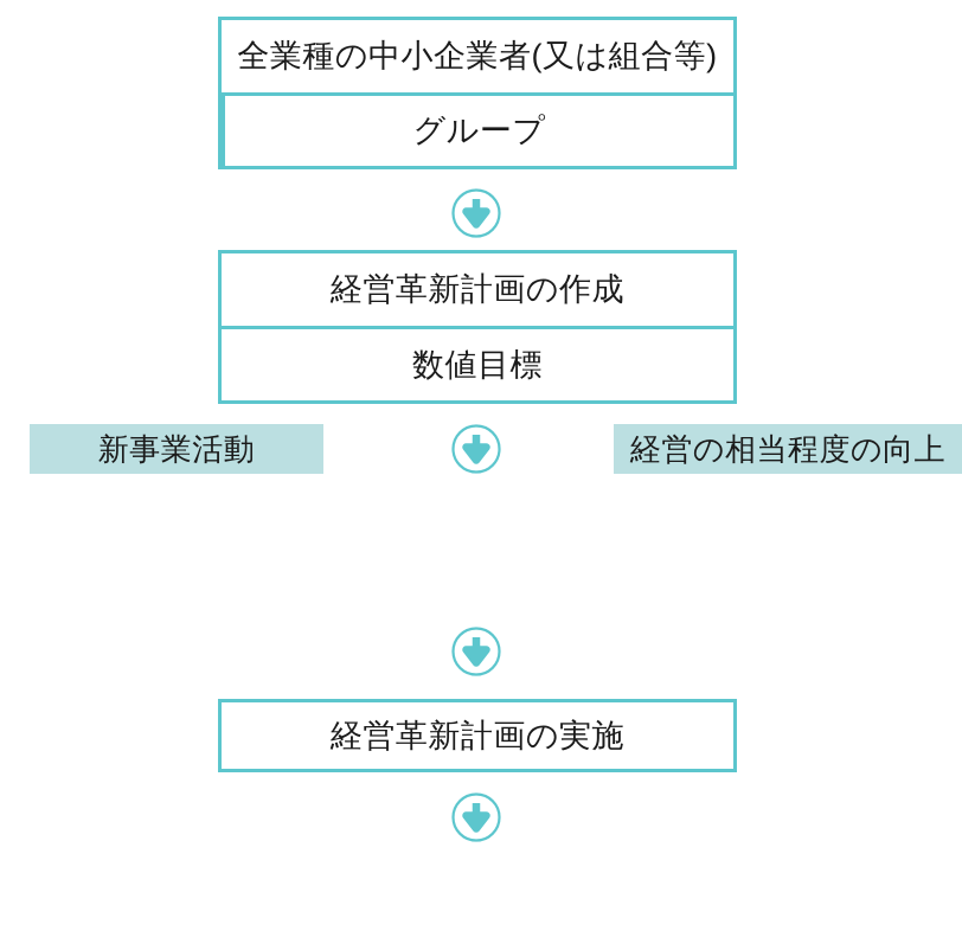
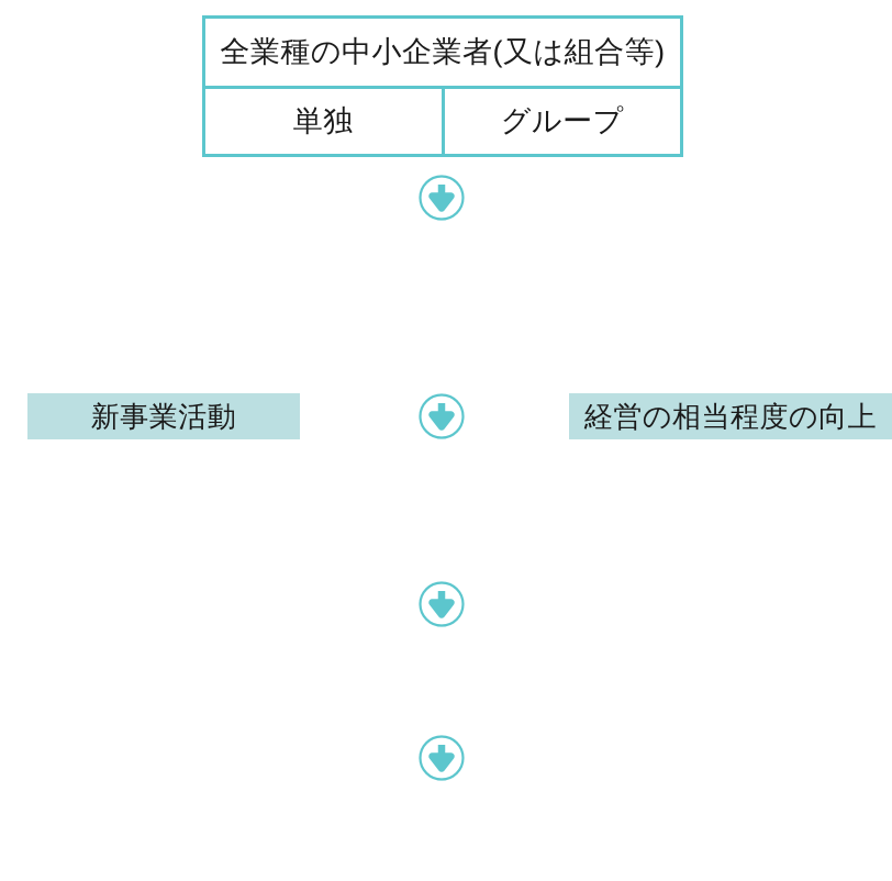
  全業種の中小企業者(又は組合等)
+ 単独
  グループ
- 経営革新計画の作成
- 数値目標
  新事業活動
  経営の相当程度の向上
- 経営革新計画の実施
